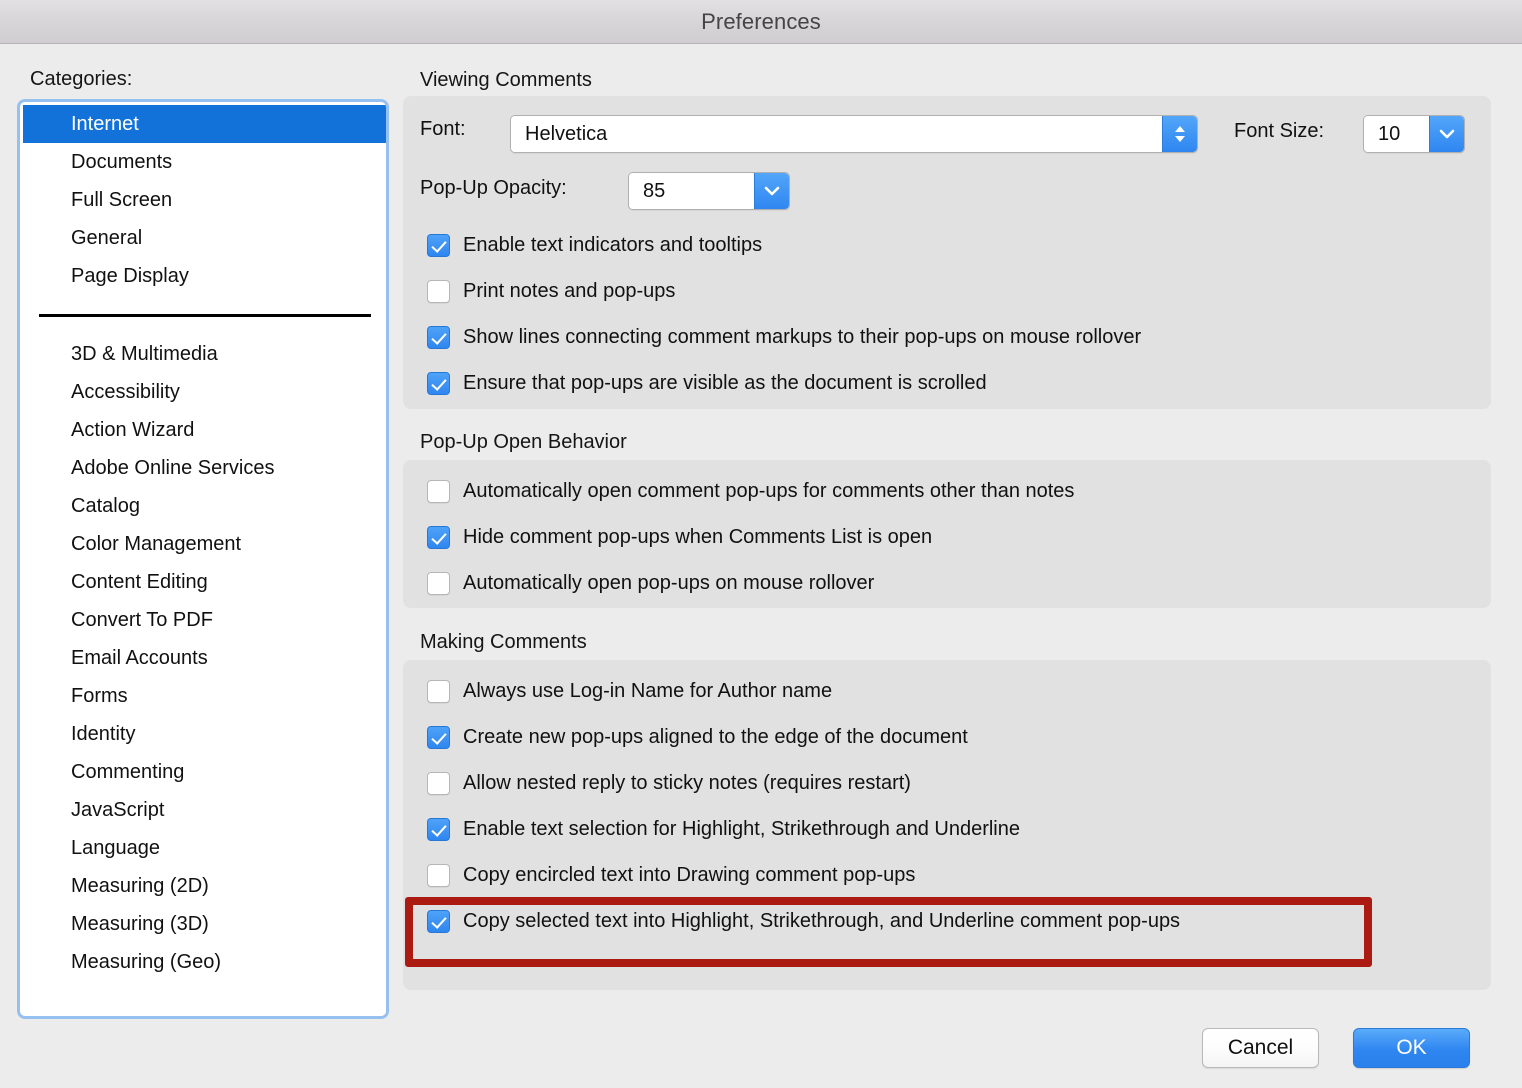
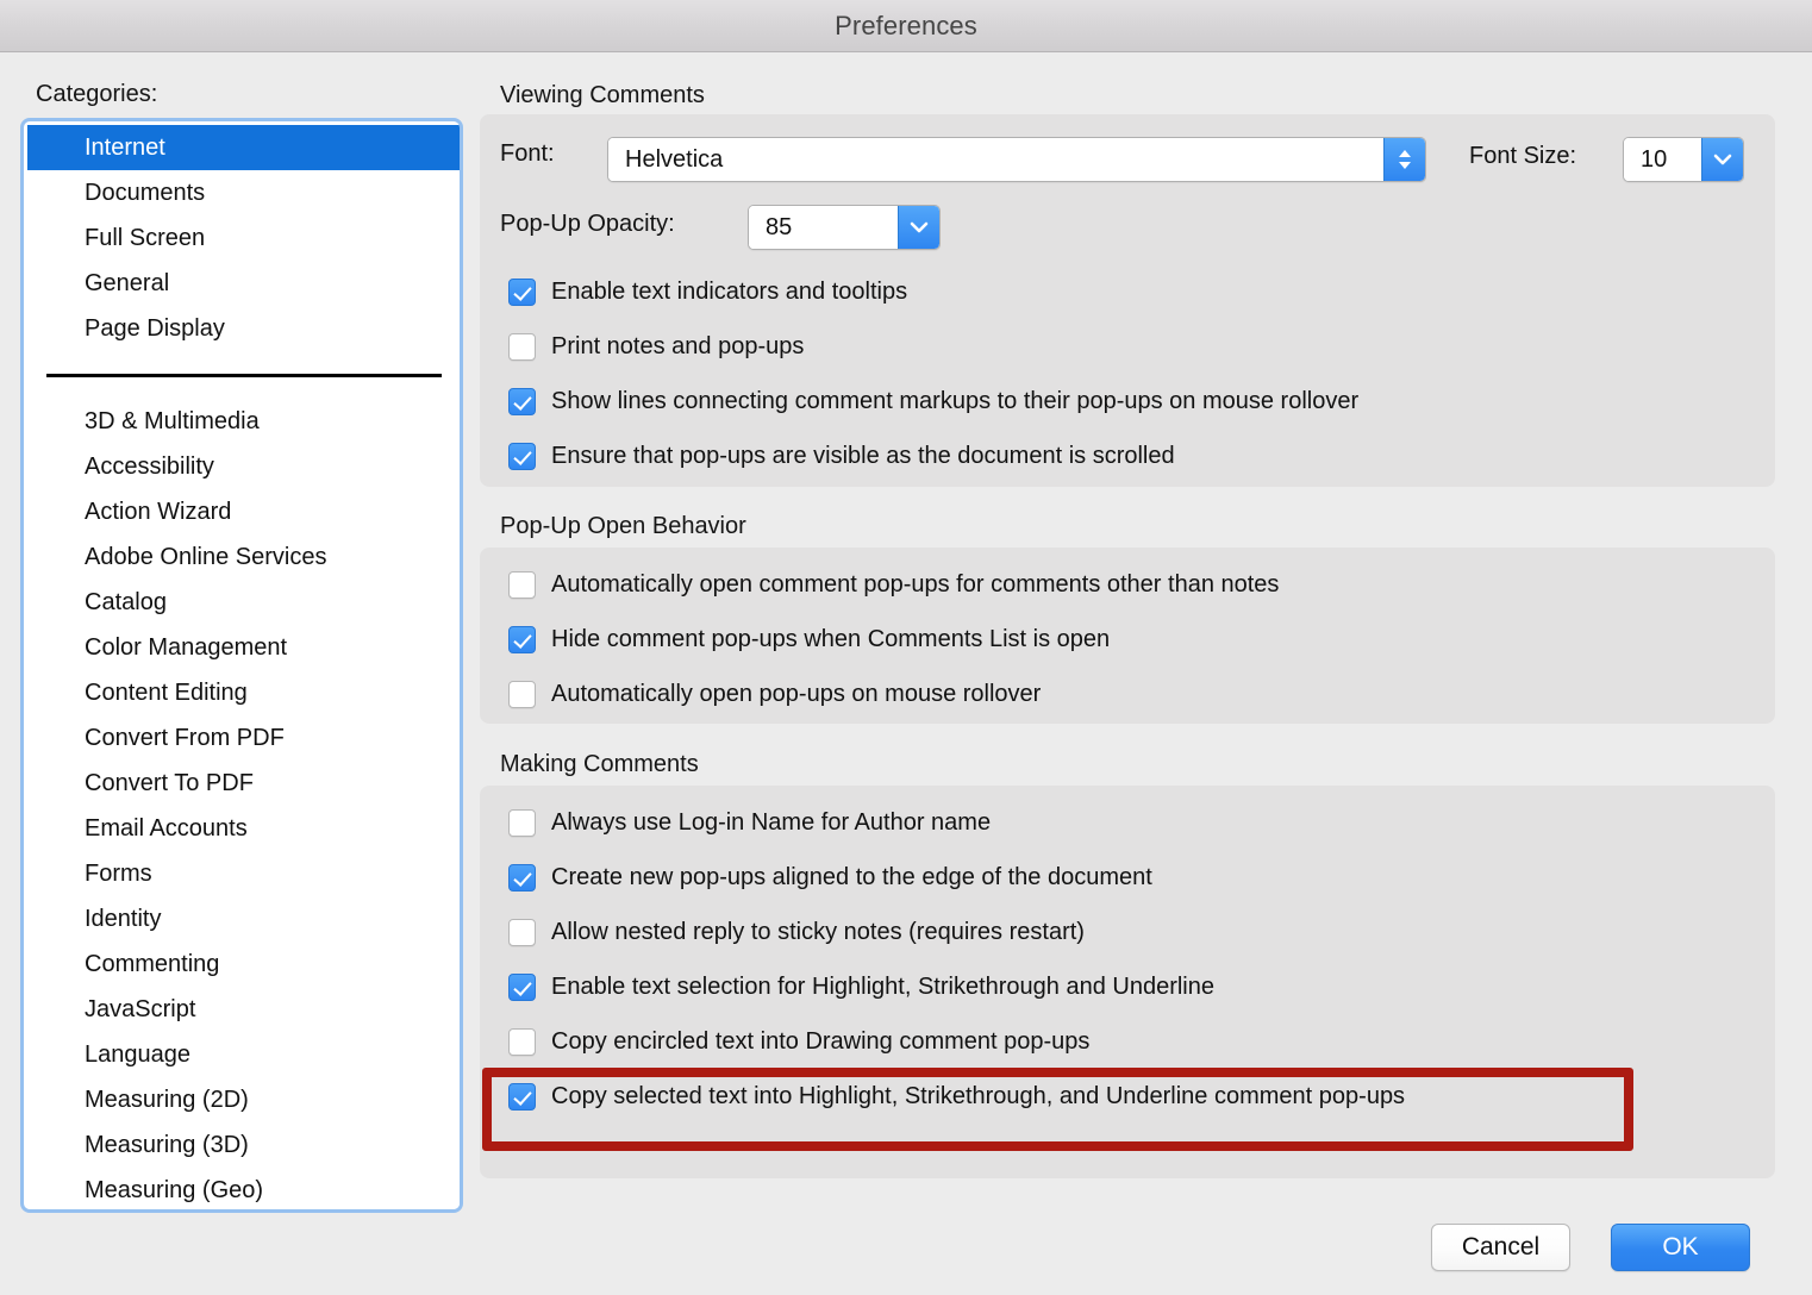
  Preferences
  Categories:
  Internet
  Documents
  Full Screen
  General
  Page Display
  3D & Multimedia
  Accessibility
  Action Wizard
  Adobe Online Services
  Catalog
  Color Management
  Content Editing
+ Convert From PDF
  Convert To PDF
  Email Accounts
  Forms
  Identity
  Commenting
  JavaScript
  Language
  Measuring (2D)
  Measuring (3D)
  Measuring (Geo)
  Viewing Comments
  Font:
  Helvetica
  Font Size:
  10
  Pop-Up Opacity:
  85
  Enable text indicators and tooltips
  Print notes and pop-ups
  Show lines connecting comment markups to their pop-ups on mouse rollover
  Ensure that pop-ups are visible as the document is scrolled
  Pop-Up Open Behavior
  Automatically open comment pop-ups for comments other than notes
  Hide comment pop-ups when Comments List is open
  Automatically open pop-ups on mouse rollover
  Making Comments
  Always use Log-in Name for Author name
  Create new pop-ups aligned to the edge of the document
  Allow nested reply to sticky notes (requires restart)
  Enable text selection for Highlight, Strikethrough and Underline
  Copy encircled text into Drawing comment pop-ups
  Copy selected text into Highlight, Strikethrough, and Underline comment pop-ups
  Cancel
  OK
